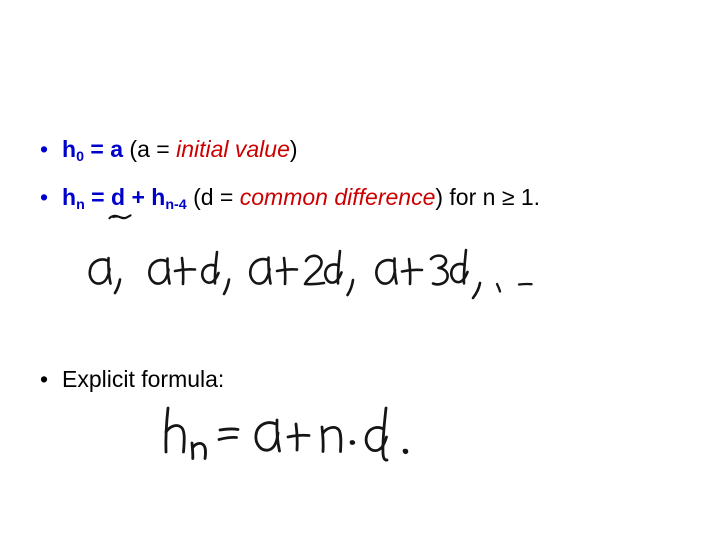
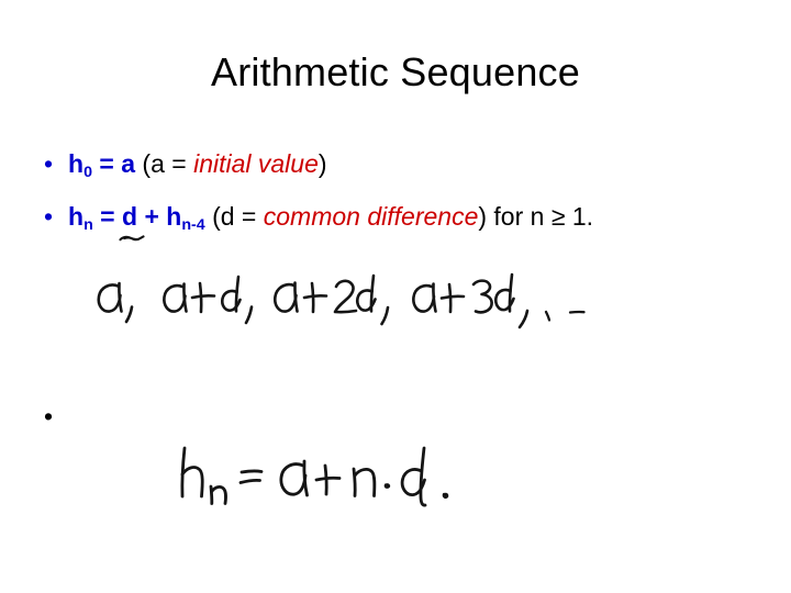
+ Arithmetic Sequence
  •
  h0 = a (a = initial value)
  •
  hn = d + hn-4 (d = common difference) for n ≥ 1.
  •
- Explicit formula:
